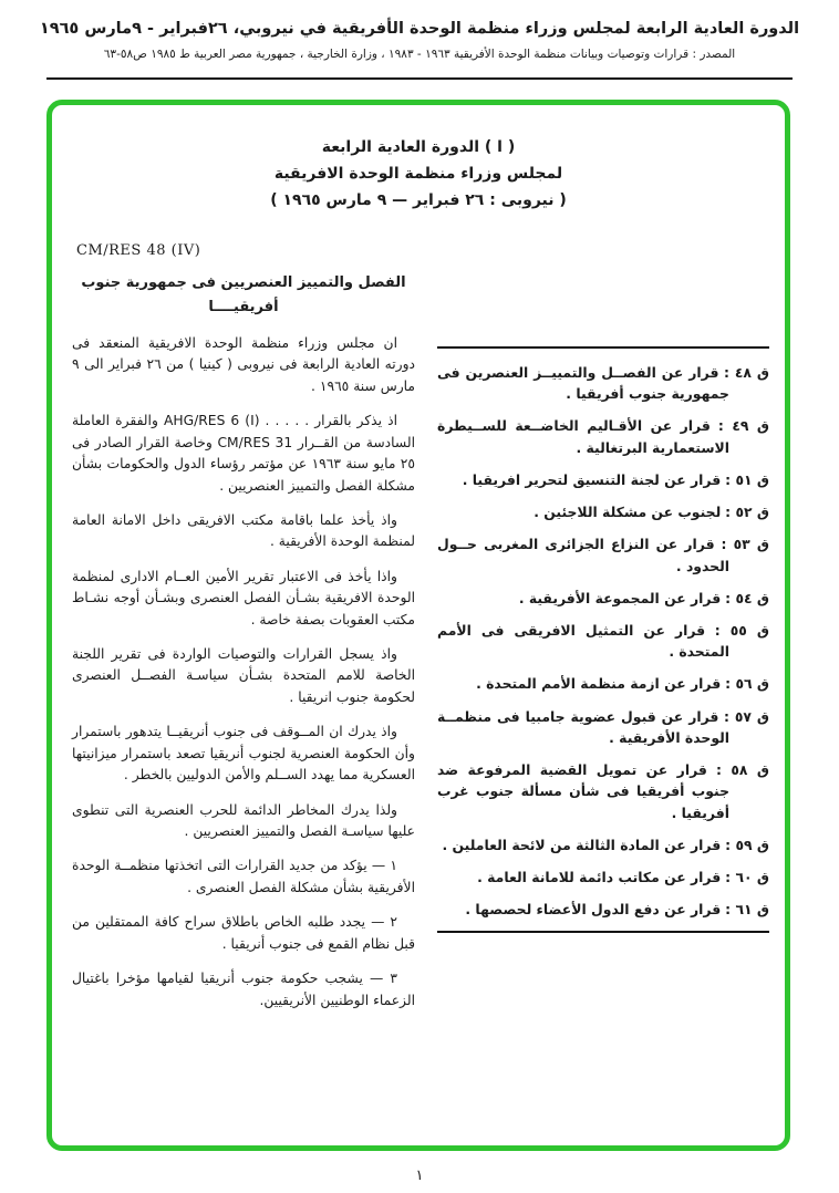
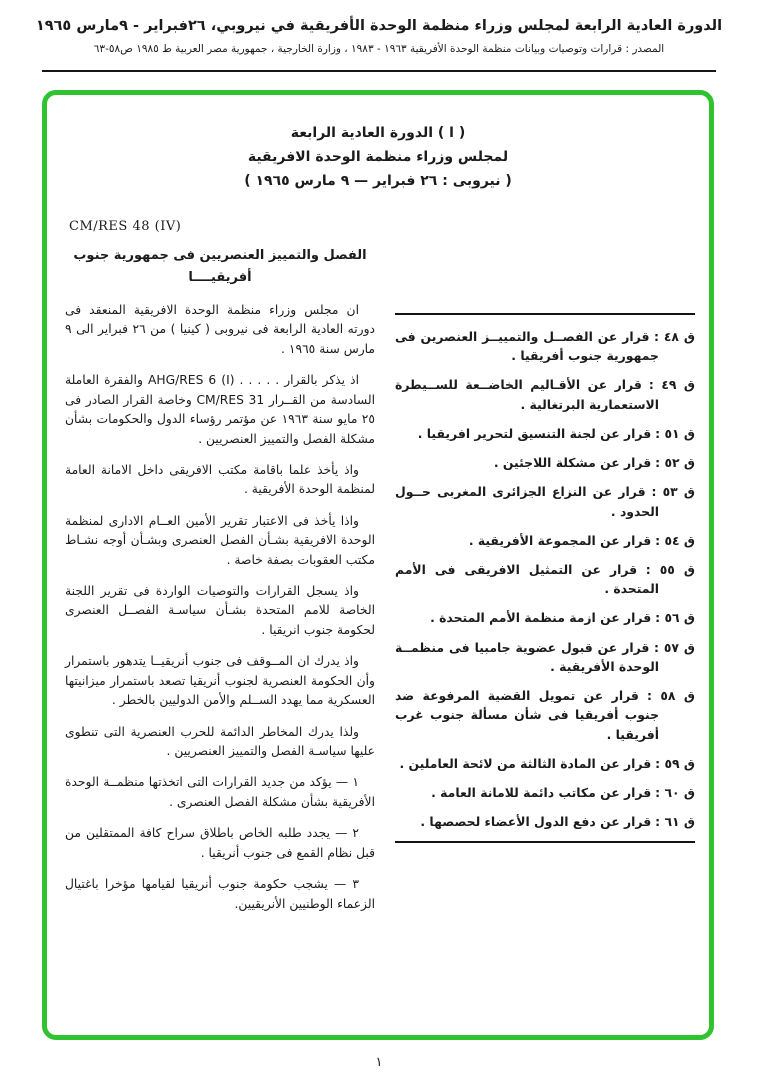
  الدورة العادية الرابعة لمجلس وزراء منظمة الوحدة الأفريقية في نيروبي، ٢٦فبراير - ٩مارس ١٩٦٥
  المصدر : قرارات وتوصيات وبيانات منظمة الوحدة الأفريقية ١٩٦٣ - ١٩٨٣ ، وزارة الخارجية ، جمهورية مصر العربية ط ١٩٨٥ ص٥٨-٦٣
  ( ا ) الدورة العادية الرابعة
  لمجلس وزراء منظمة الوحدة الافريقية
  ( نيروبى : ٢٦ فبراير — ٩ مارس ١٩٦٥ )
  CM/RES 48 (IV)
  الفصل والتمييز العنصريين فى جمهورية جنوب
  أفريقيــــا
  ان مجلس وزراء منظمة الوحدة الافريقية المنعقد فى دورته العادية الرابعة فى نيروبى ( كينيا ) من ٢٦ فبراير الى ٩ مارس سنة ١٩٦٥ .
  اذ يذكر بالقرار . . . . . AHG/RES 6 (I) والفقرة العاملة السادسة من القــرار CM/RES 31 وخاصة القرار الصادر فى ٢٥ مايو سنة ١٩٦٣ عن مؤتمر رؤساء الدول والحكومات بشأن مشكلة الفصل والتمييز العنصريين .
  واذ يأخذ علما باقامة مكتب الافريقى داخل الامانة العامة لمنظمة الوحدة الأفريقية .
  واذا يأخذ فى الاعتبار تقرير الأمين العــام الادارى لمنظمة الوحدة الافريقية بشـأن الفصل العنصرى وبشـأن أوجه نشـاط مكتب العقوبات بصفة خاصة .
  واذ يسجل القرارات والتوصيات الواردة فى تقرير اللجنة الخاصة للامم المتحدة بشـأن سياسـة الفصــل العنصرى لحكومة جنوب انريقيا .
  واذ يدرك ان المــوقف فى جنوب أنريقيــا يتدهور باستمرار وأن الحكومة العنصرية لجنوب أنريقيا تصعد باستمرار ميزانيتها العسكرية مما يهدد الســلم والأمن الدوليين بالخطر .
  ولذا يدرك المخاطر الدائمة للحرب العنصرية التى تنطوى عليها سياسـة الفصل والتمييز العنصريين .
  ١ — يؤكد من جديد القرارات التى اتخذتها منظمــة الوحدة الأفريقية بشأن مشكلة الفصل العنصرى .
  ٢ — يجدد طلبه الخاص باطلاق سراح كافة الممتقلين من قبل نظام القمع فى جنوب أنريقيا .
  ٣ — يشجب حكومة جنوب أنريقيا لقيامها مؤخرا باغتيال الزعماء الوطنيين الأنريقيين.
  ق ٤٨ : قرار عن الفصــل والتمييــز العنصرين فى جمهورية جنوب أفريقيا .
  ق ٤٩ : قرار عن الأقـاليم الخاضــعة للســيطرة الاستعمارية البرتغالية .
  ق ٥١ : قرار عن لجنة التنسيق لتحرير افريقيا .
- ق ٥٢ : لجنوب عن مشكلة اللاجئين .
+ ق ٥٢ : قرار عن مشكلة اللاجئين .
  ق ٥٣ : قرار عن النزاع الجزائرى المغربى حــول الحدود .
  ق ٥٤ : قرار عن المجموعة الأفريقية .
  ق ٥٥ : قرار عن التمثيل الافريقى فى الأمم المتحدة .
  ق ٥٦ : قرار عن ازمة منظمة الأمم المتحدة .
  ق ٥٧ : قرار عن قبول عضوية جامبيا فى منظمــة الوحدة الأفريقية .
  ق ٥٨ : قرار عن تمويل القضية المرفوعة ضد جنوب أفريقيا فى شأن مسألة جنوب غرب أفريقيا .
  ق ٥٩ : قرار عن المادة الثالثة من لائحة العاملين .
  ق ٦٠ : قرار عن مكاتب دائمة للامانة العامة .
  ق ٦١ : قرار عن دفع الدول الأعضاء لحصصها .
  ١
